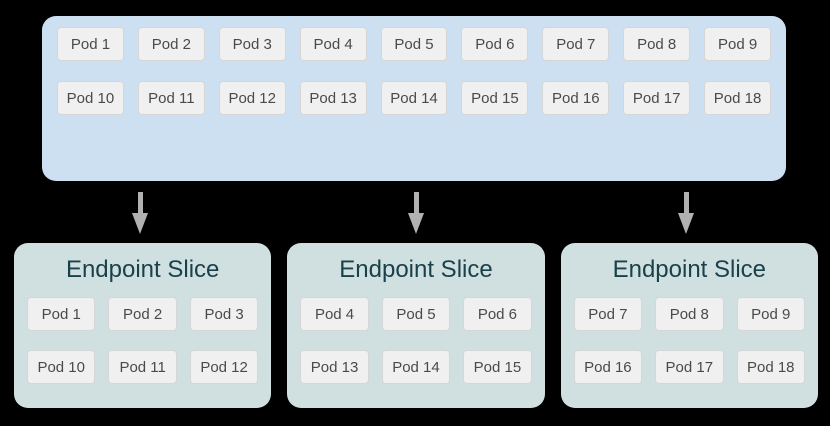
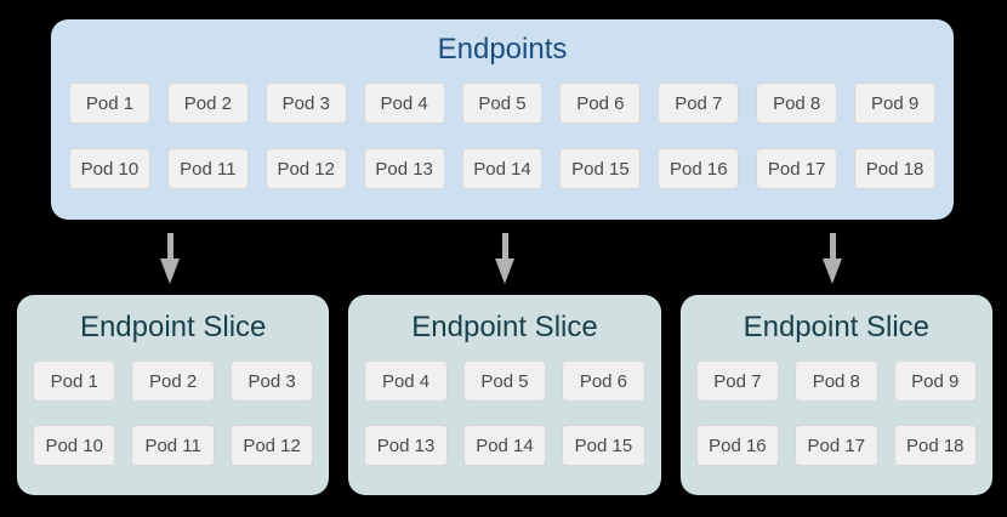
+ Endpoints
  Pod 1
  Pod 2
  Pod 3
  Pod 4
  Pod 5
  Pod 6
  Pod 7
  Pod 8
  Pod 9
  Pod 10
  Pod 11
  Pod 12
  Pod 13
  Pod 14
  Pod 15
  Pod 16
  Pod 17
  Pod 18
  Endpoint Slice
  Pod 1
  Pod 2
  Pod 3
  Pod 10
  Pod 11
  Pod 12
  Endpoint Slice
  Pod 4
  Pod 5
  Pod 6
  Pod 13
  Pod 14
  Pod 15
  Endpoint Slice
  Pod 7
  Pod 8
  Pod 9
  Pod 16
  Pod 17
  Pod 18
